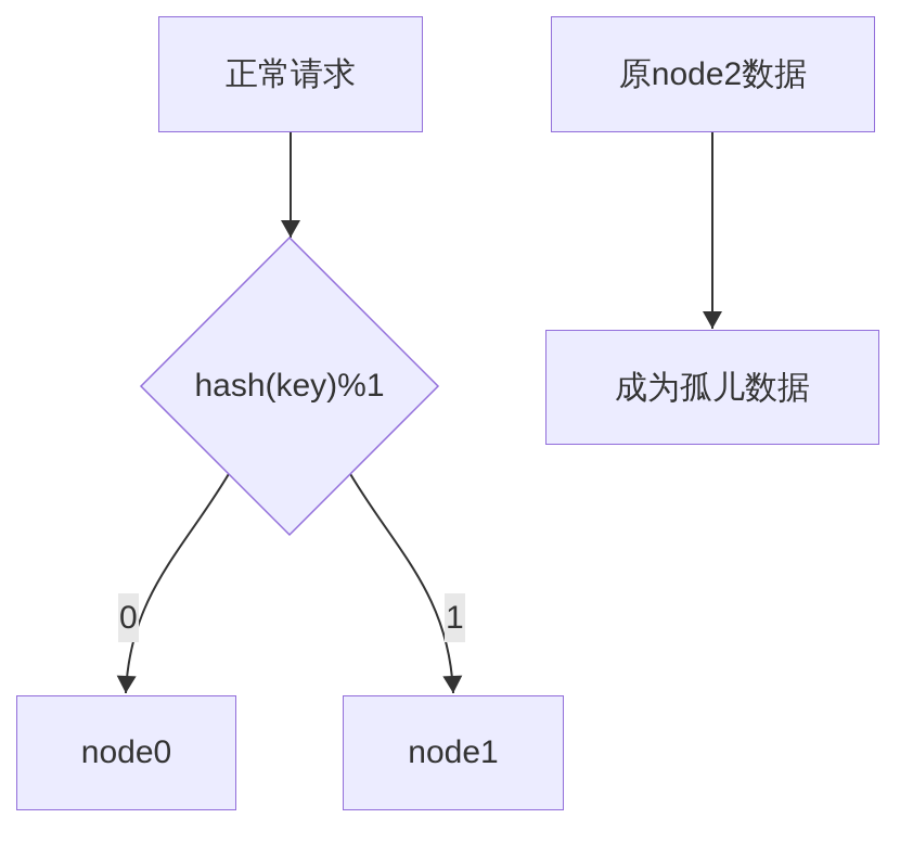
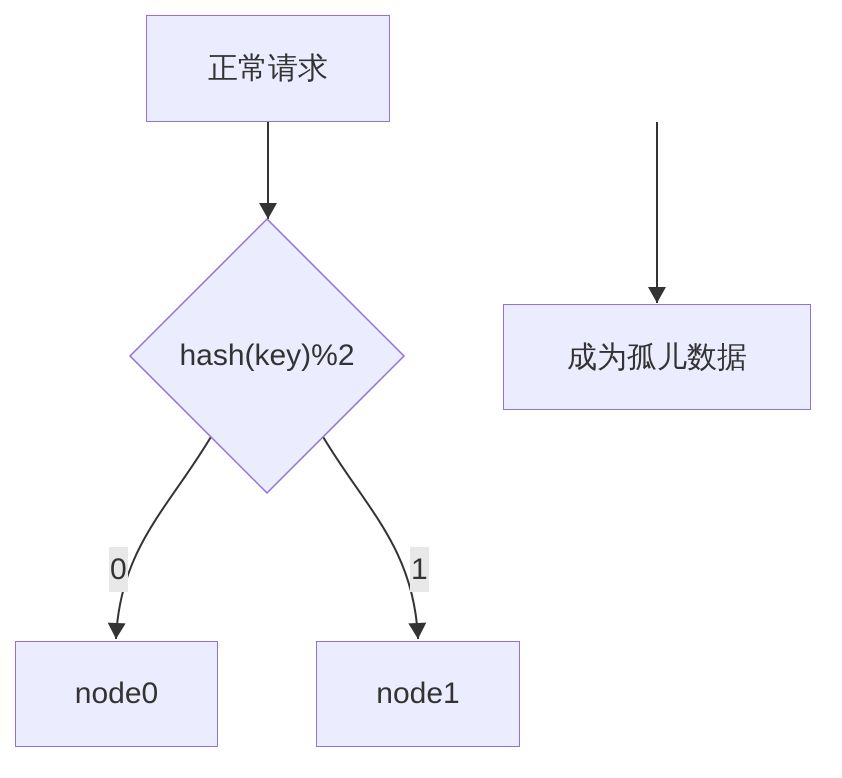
  正常请求
- 原node2数据
  成为孤儿数据
- hash(key)%1
+ hash(key)%2
  node0
  node1
  0
  1
